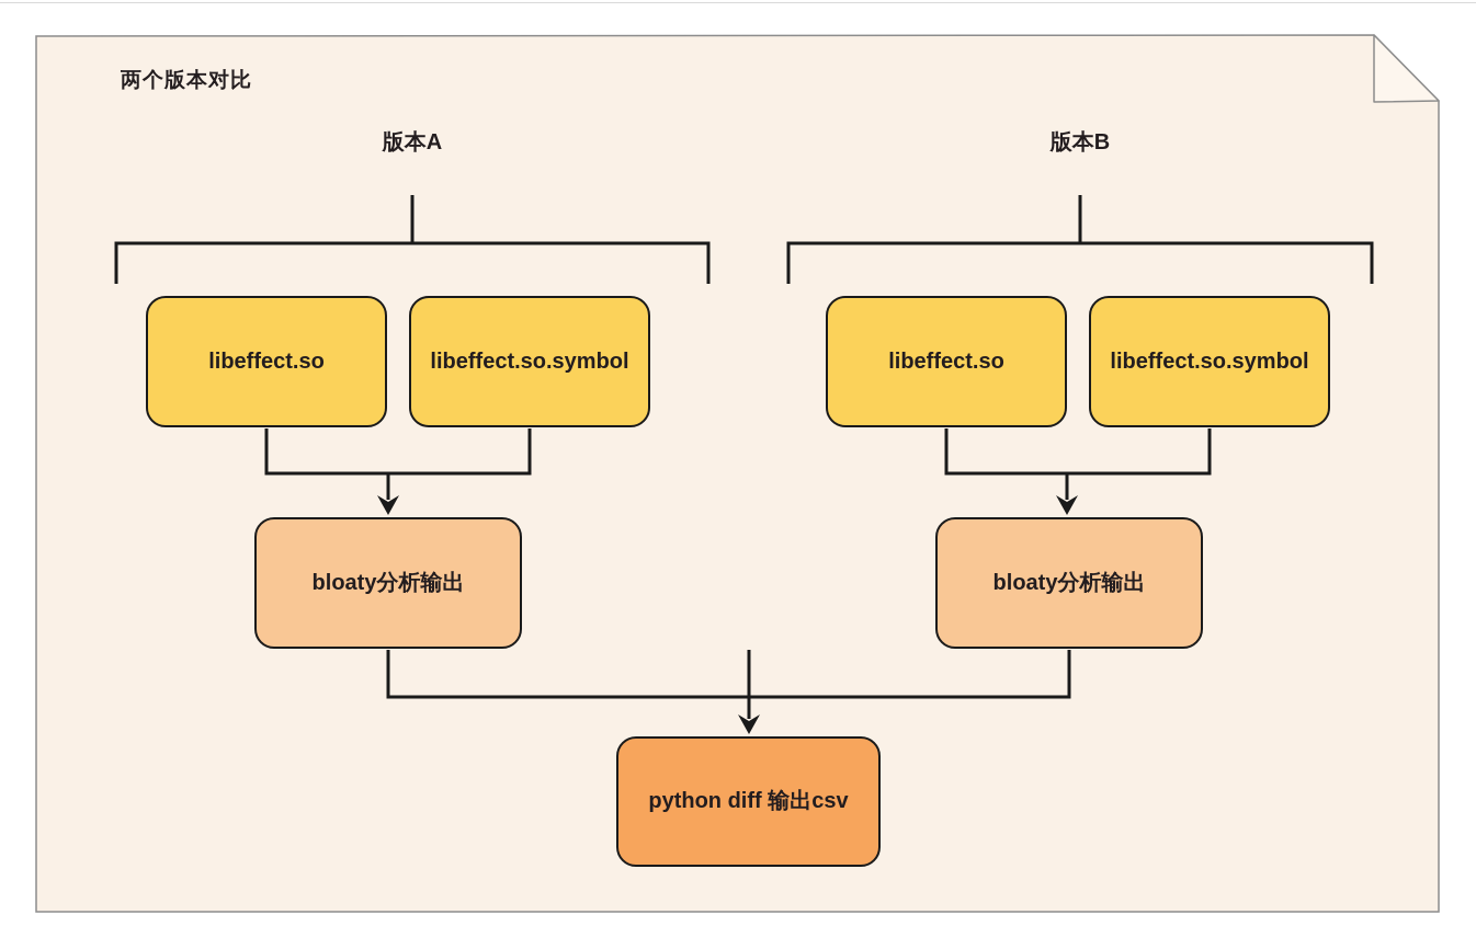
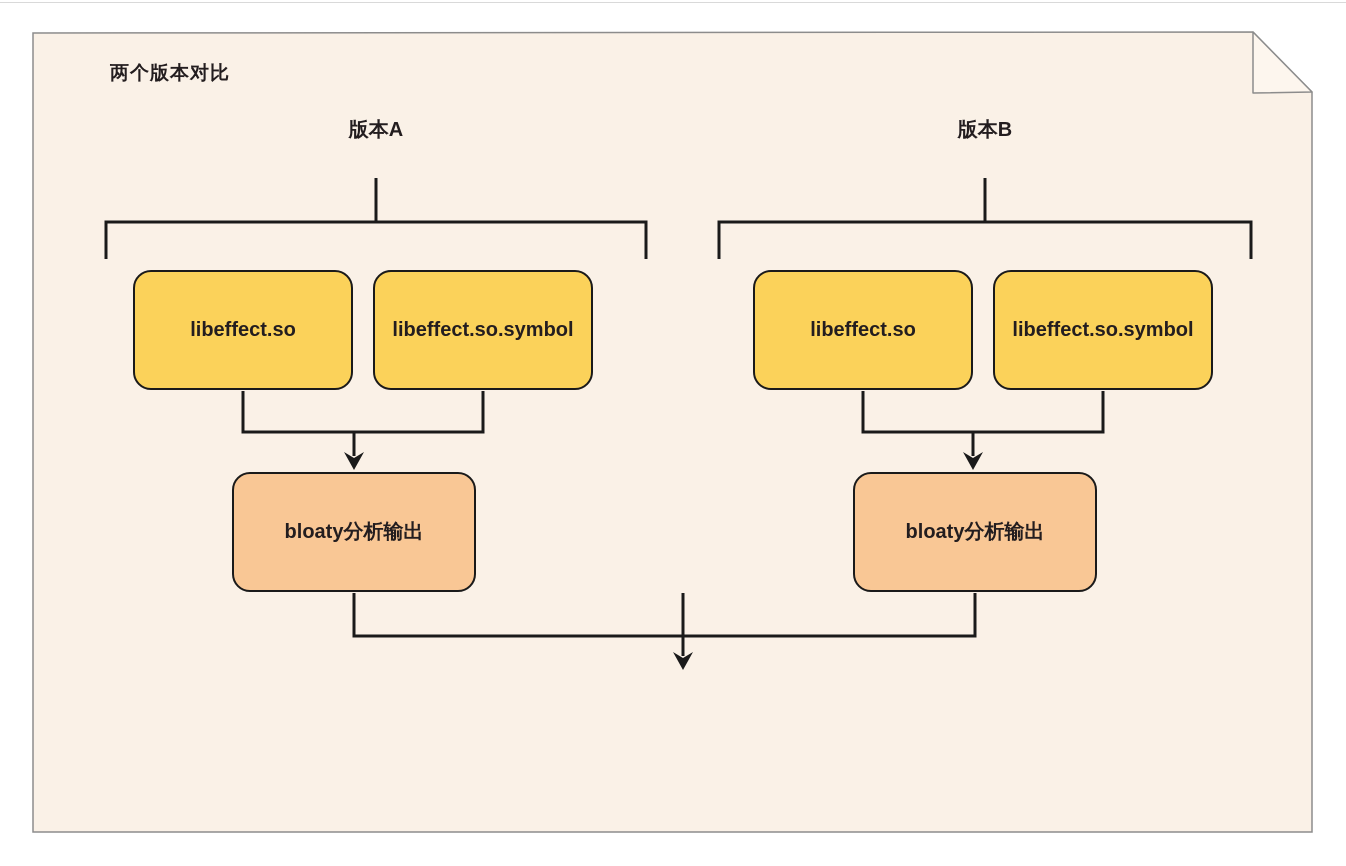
  两个版本对比
  版本A
  版本B
  libeffect.so
  libeffect.so.symbol
  libeffect.so
  libeffect.so.symbol
  bloaty分析输出
  bloaty分析输出
- python diff 输出csv
